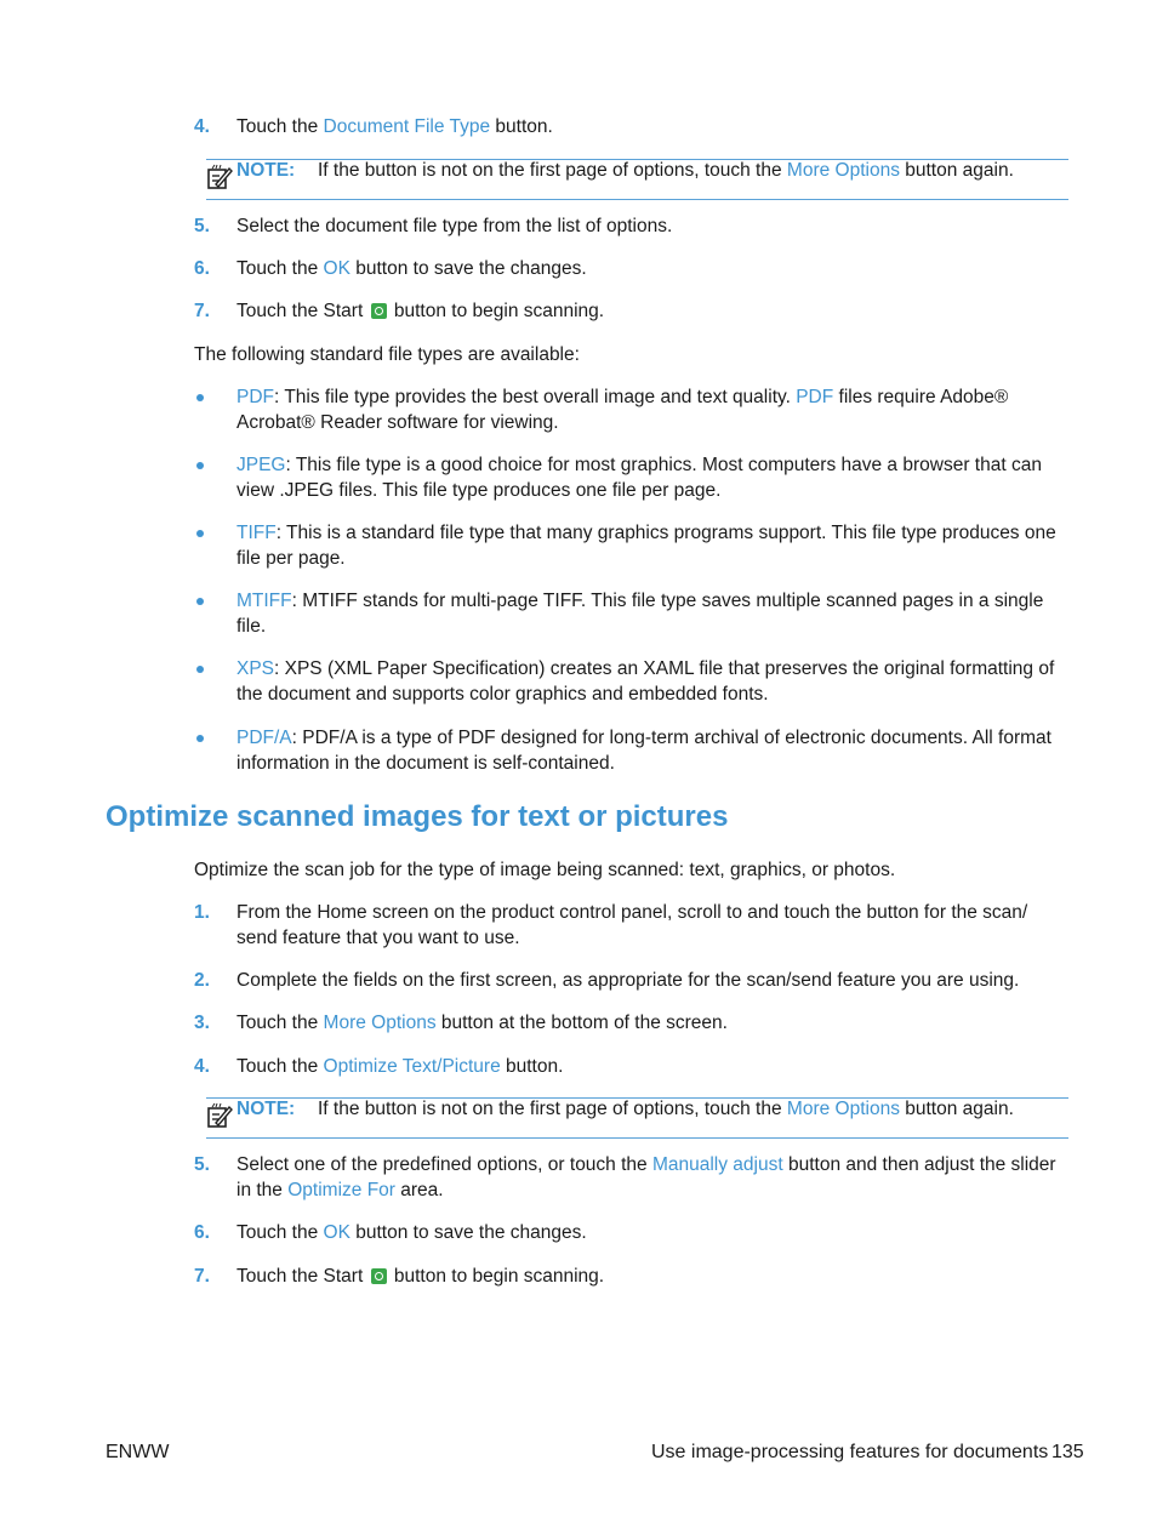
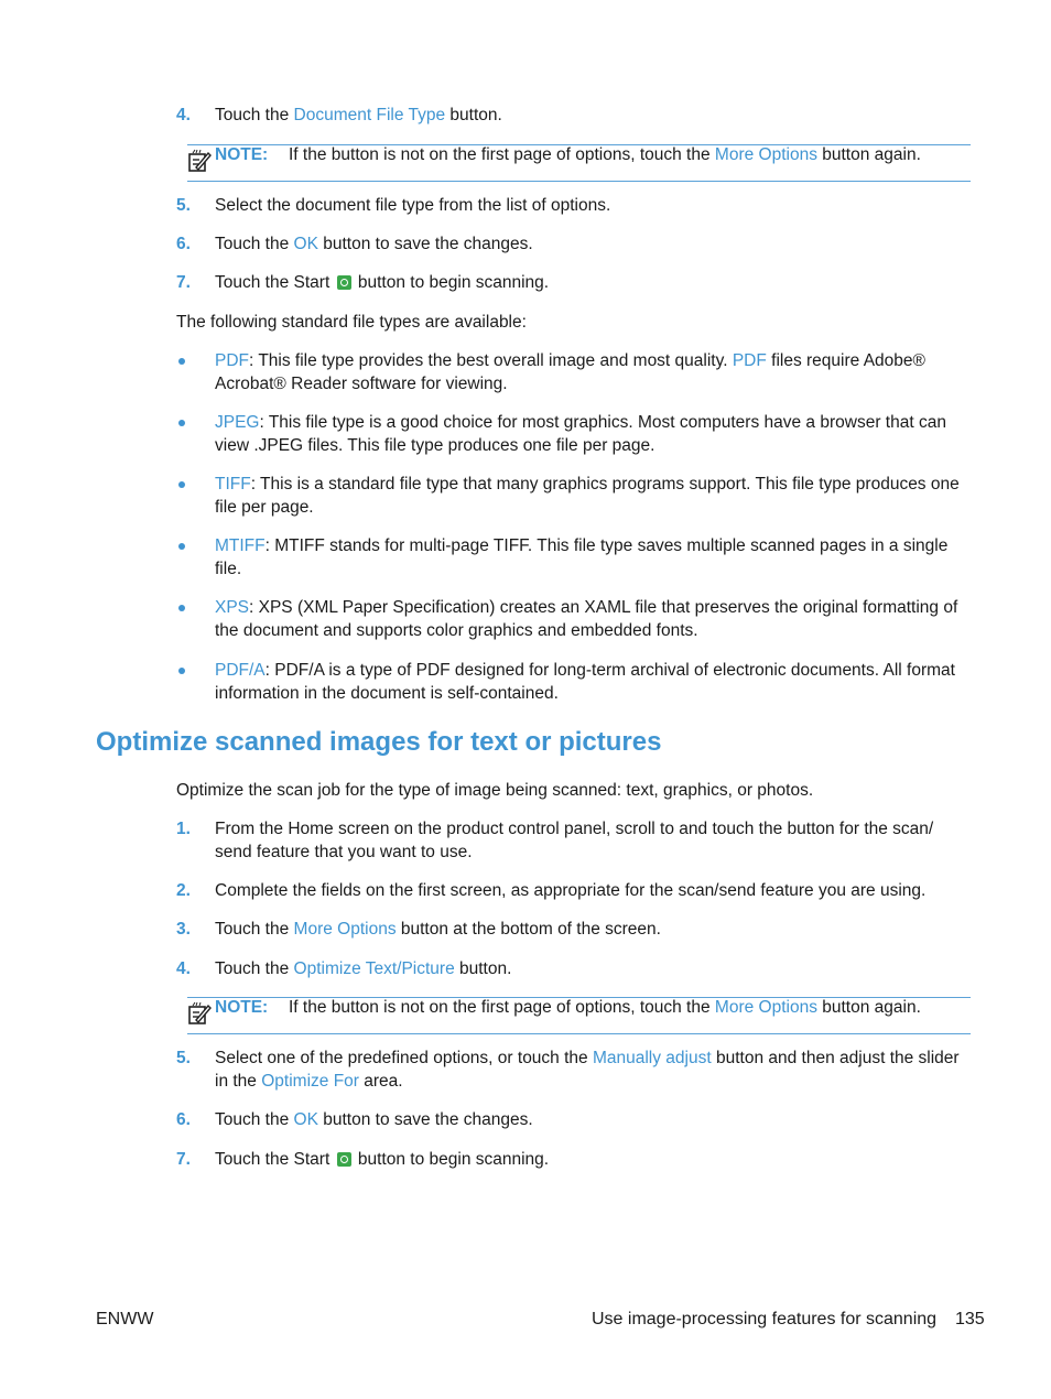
  4.
  Touch the Document File Type button.
  NOTE:
  If the button is not on the first page of options, touch the More Options button again.
  5.
  Select the document file type from the list of options.
  6.
  Touch the OK button to save the changes.
  7.
  Touch the Start button to begin scanning.
  The following standard file types are available:
- PDF: This file type provides the best overall image and text quality. PDF files require Adobe® Acrobat® Reader software for viewing.
+ PDF: This file type provides the best overall image and most quality. PDF files require Adobe® Acrobat® Reader software for viewing.
  JPEG: This file type is a good choice for most graphics. Most computers have a browser that can view .JPEG files. This file type produces one file per page.
  TIFF: This is a standard file type that many graphics programs support. This file type produces one file per page.
  MTIFF: MTIFF stands for multi-page TIFF. This file type saves multiple scanned pages in a single file.
  XPS: XPS (XML Paper Specification) creates an XAML file that preserves the original formatting of the document and supports color graphics and embedded fonts.
  PDF/A: PDF/A is a type of PDF designed for long-term archival of electronic documents. All format information in the document is self-contained.
  Optimize scanned images for text or pictures
  Optimize the scan job for the type of image being scanned: text, graphics, or photos.
  1.
  From the Home screen on the product control panel, scroll to and touch the button for the scan/ send feature that you want to use.
  2.
  Complete the fields on the first screen, as appropriate for the scan/send feature you are using.
  3.
  Touch the More Options button at the bottom of the screen.
  4.
  Touch the Optimize Text/Picture button.
  NOTE:
  If the button is not on the first page of options, touch the More Options button again.
  5.
  Select one of the predefined options, or touch the Manually adjust button and then adjust the slider in the Optimize For area.
  6.
  Touch the OK button to save the changes.
  7.
  Touch the Start button to begin scanning.
  ENWW
- Use image-processing features for documents
+ Use image-processing features for scanning
  135
